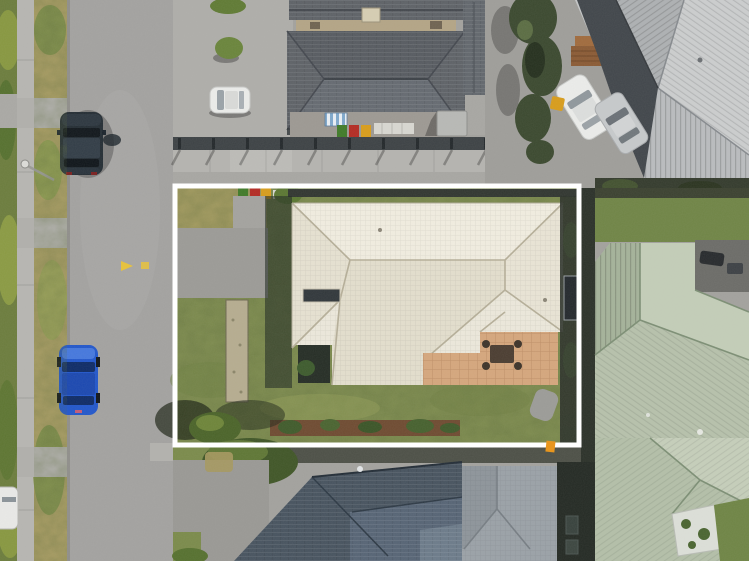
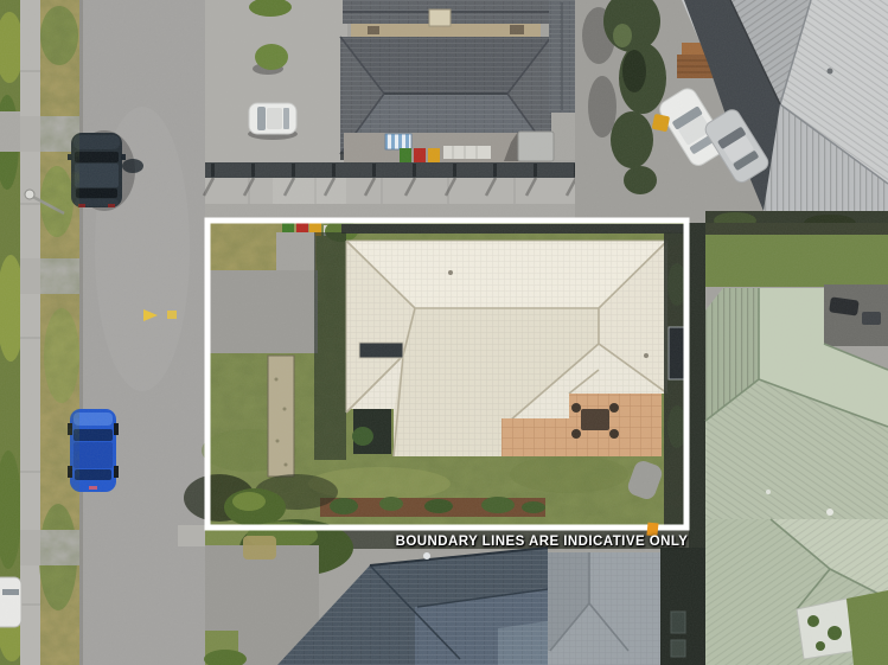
+ BOUNDARY LINES ARE INDICATIVE ONLY
